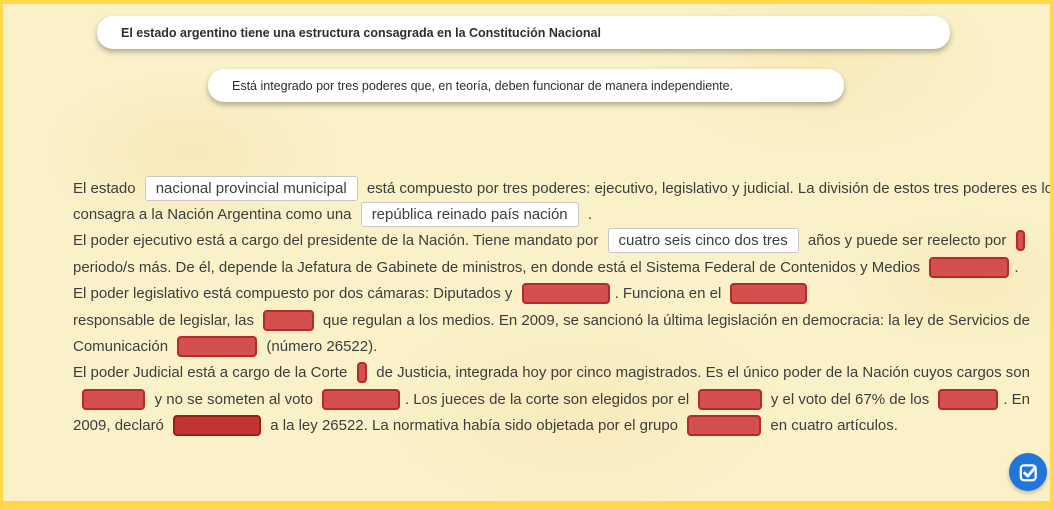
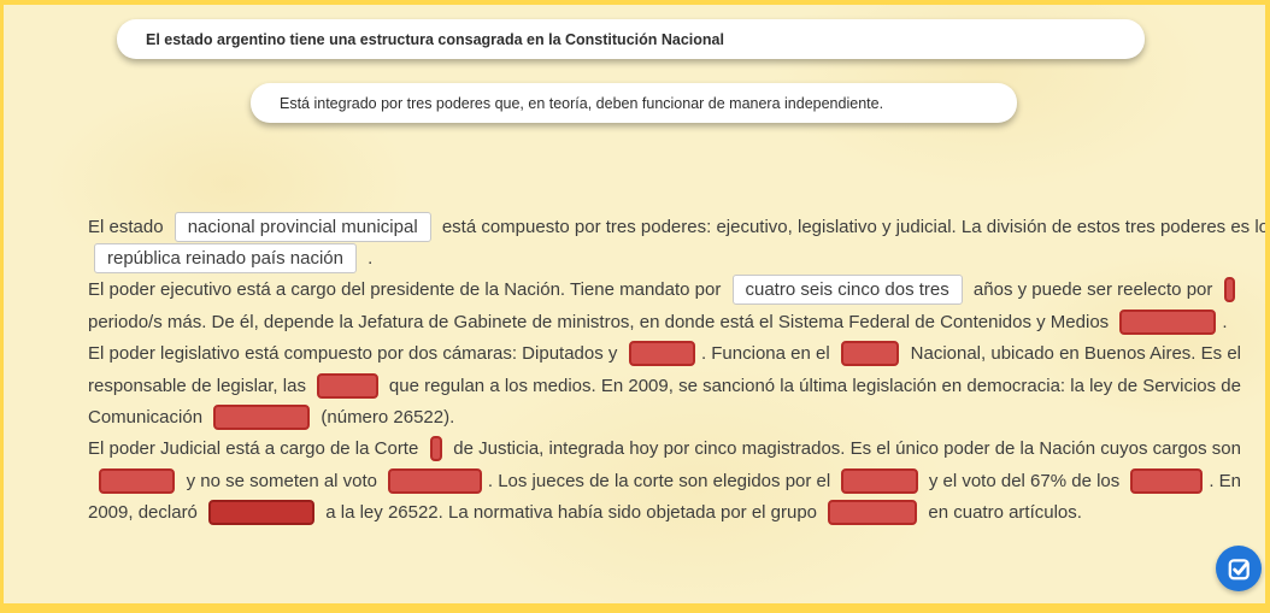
  El estado argentino tiene una estructura consagrada en la Constitución Nacional
  Está integrado por tres poderes que, en teoría, deben funcionar de manera independiente.
  El estado
  nacional provincial municipal
  está compuesto por tres poderes: ejecutivo, legislativo y judicial. La división de estos tres poderes es lo
- consagra a la Nación Argentina como una
  república reinado país nación
  .
  El poder ejecutivo está a cargo del presidente de la Nación. Tiene mandato por
  cuatro seis cinco dos tres
  años y puede ser reelecto por
  periodo/s más. De él, depende la Jefatura de Gabinete de ministros, en donde está el Sistema Federal de Contenidos y Medios
  .
  El poder legislativo está compuesto por dos cámaras: Diputados y
  . Funciona en el
+ Nacional, ubicado en Buenos Aires. Es el
  responsable de legislar, las
  que regulan a los medios. En 2009, se sancionó la última legislación en democracia: la ley de Servicios de
  Comunicación
  (número 26522).
  El poder Judicial está a cargo de la Corte
  de Justicia, integrada hoy por cinco magistrados. Es el único poder de la Nación cuyos cargos son
  y no se someten al voto
  . Los jueces de la corte son elegidos por el
  y el voto del 67% de los
  . En
  2009, declaró
  a la ley 26522. La normativa había sido objetada por el grupo
  en cuatro artículos.
